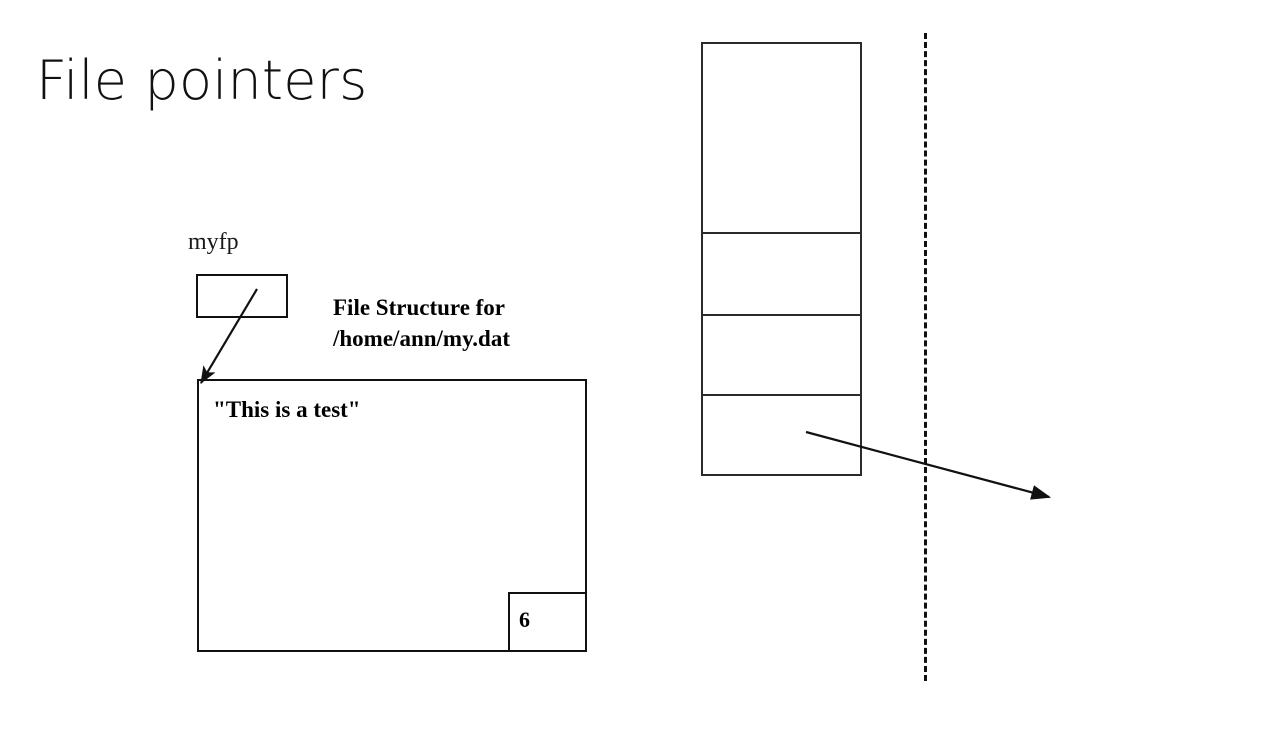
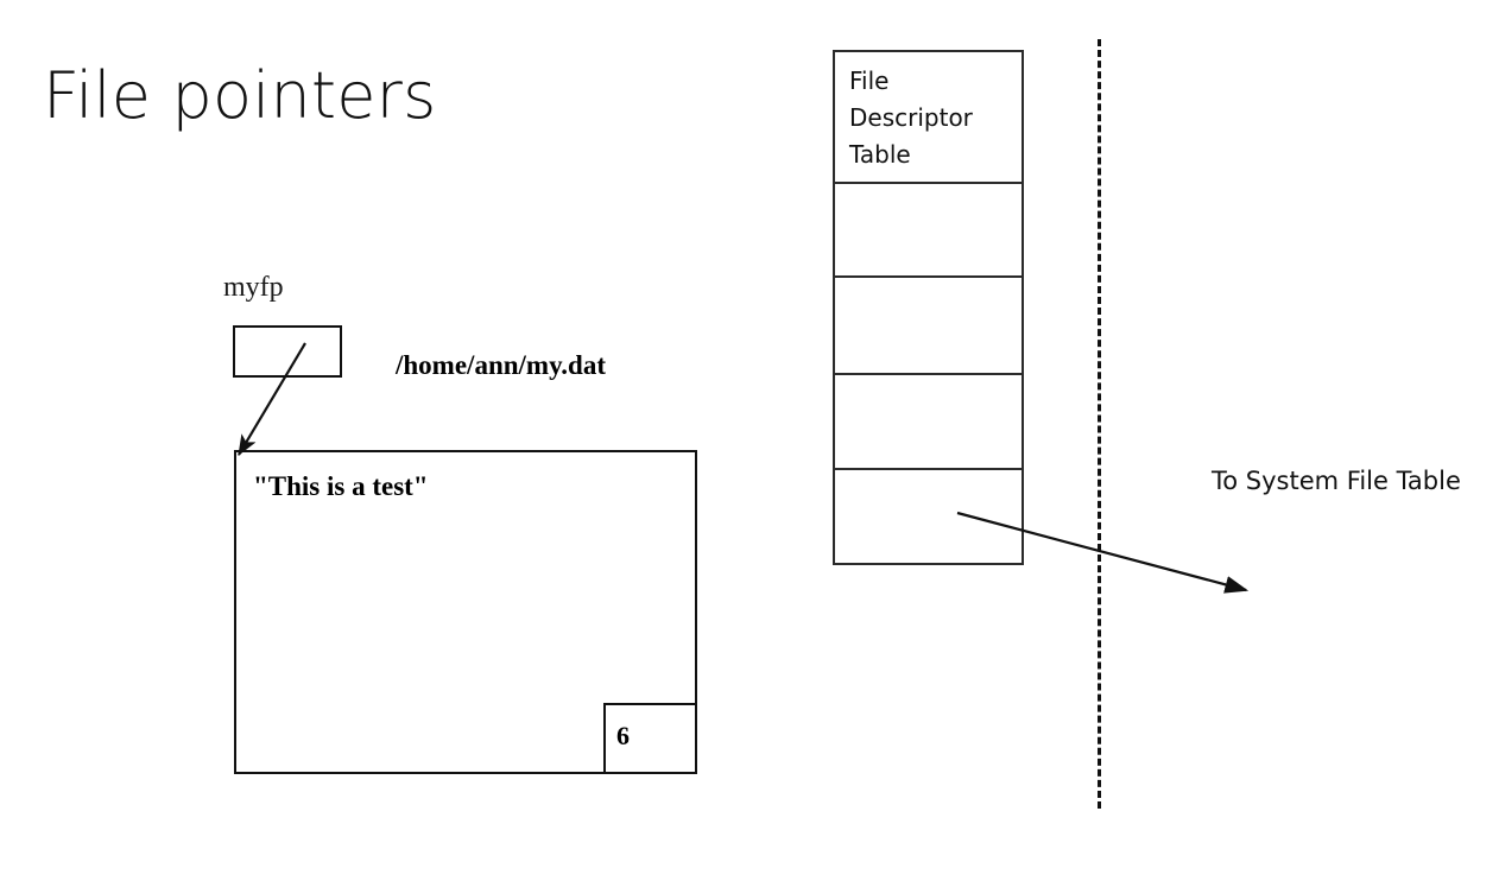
  File pointers
  myfp
- File Structure for
  /home/ann/my.dat
  "This is a test"
  6
+ File
+ Descriptor
+ Table
+ To System File Table
